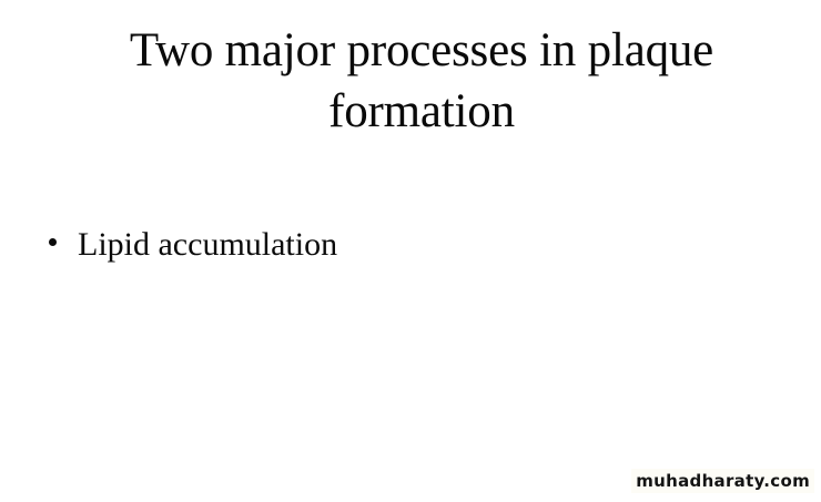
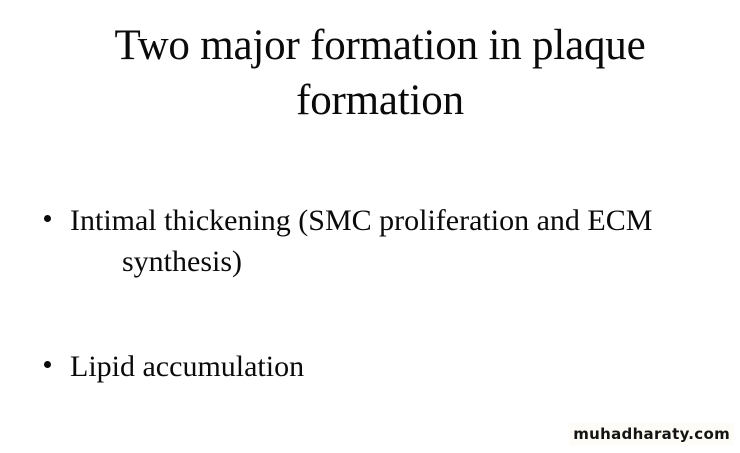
- Two major processes in plaque formation
+ Two major formation in plaque formation
+ Intimal thickening (SMC proliferation and ECM synthesis)
  Lipid accumulation
  muhadharaty.com
